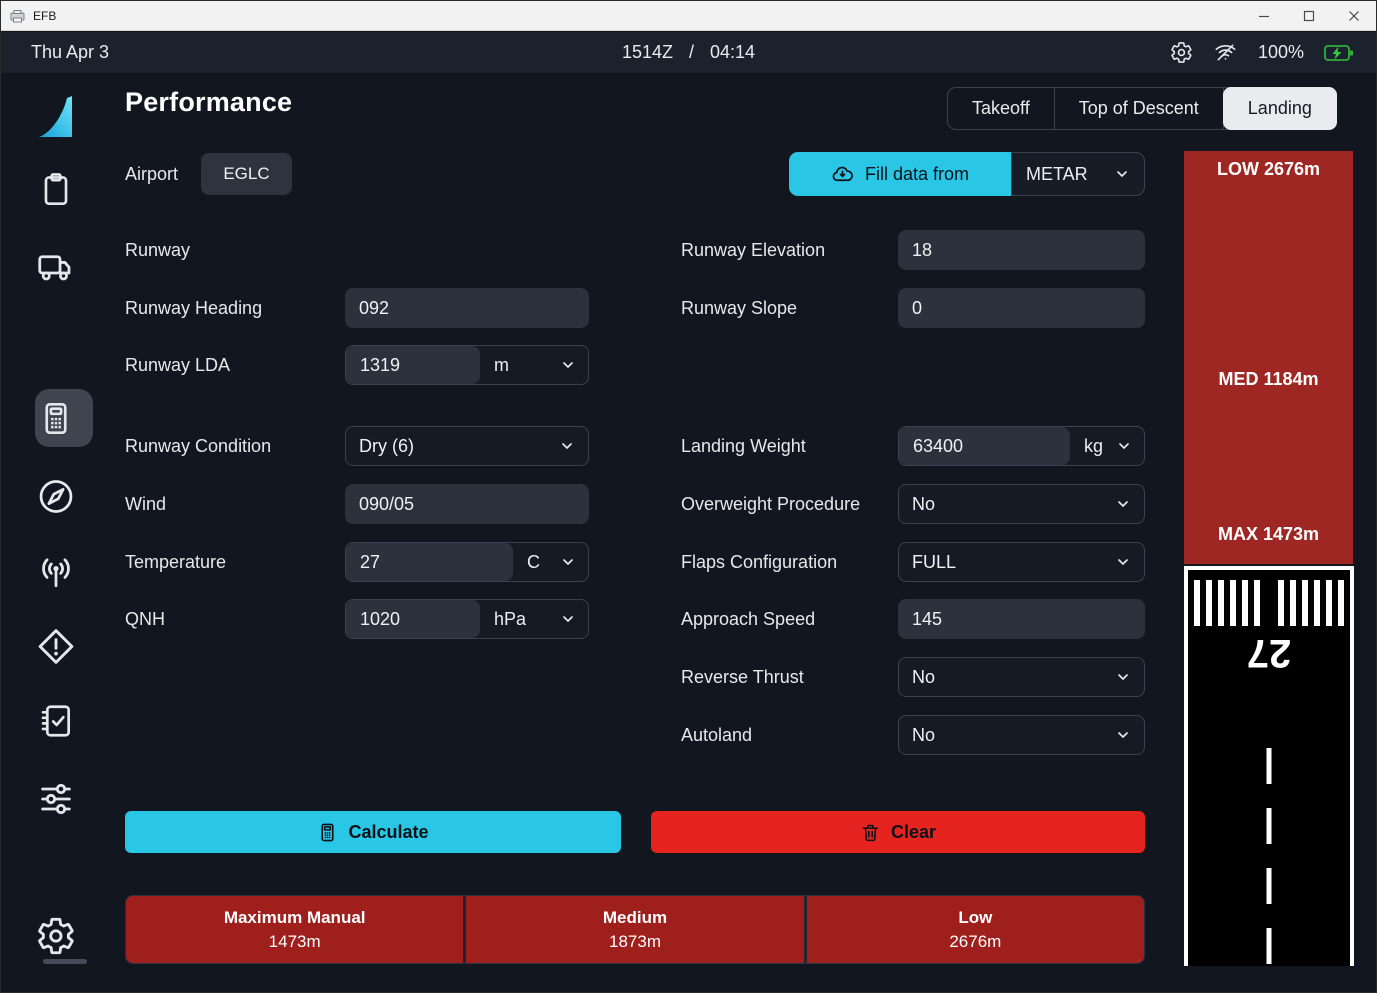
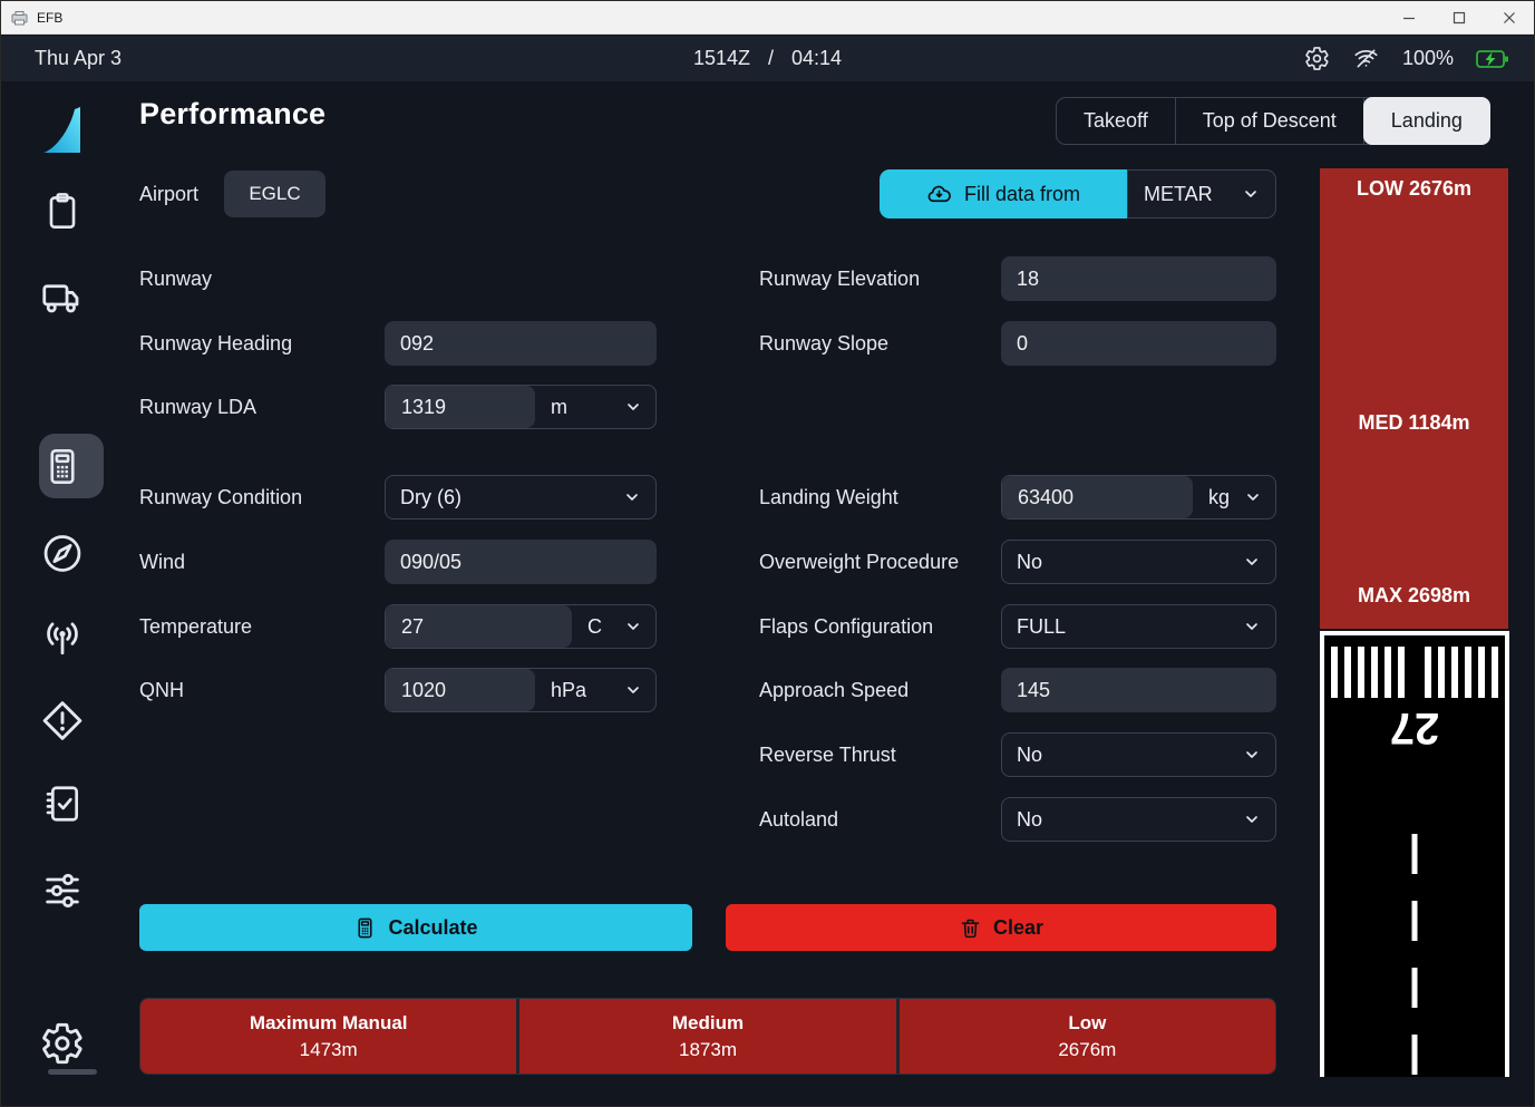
  EFB
  Thu Apr 3
  1514Z
  /
  04:14
  100%
  Performance
  Takeoff
  Top of Descent
  Landing
  Airport
  EGLC
  Fill data from
  METAR
  Runway
  Runway Heading
  092
  Runway LDA
  1319
  m
  Runway Condition
  Dry (6)
  Wind
  090/05
  Temperature
  27
  C
  QNH
  1020
  hPa
  Runway Elevation
  18
  Runway Slope
  0
  Landing Weight
  63400
  kg
  Overweight Procedure
  No
  Flaps Configuration
  FULL
  Approach Speed
  145
  Reverse Thrust
  No
  Autoland
  No
  Calculate
  Clear
  Maximum Manual
  1473m
  Medium
  1873m
  Low
  2676m
  LOW 2676m
  MED 1184m
- MAX 1473m
+ MAX 2698m
